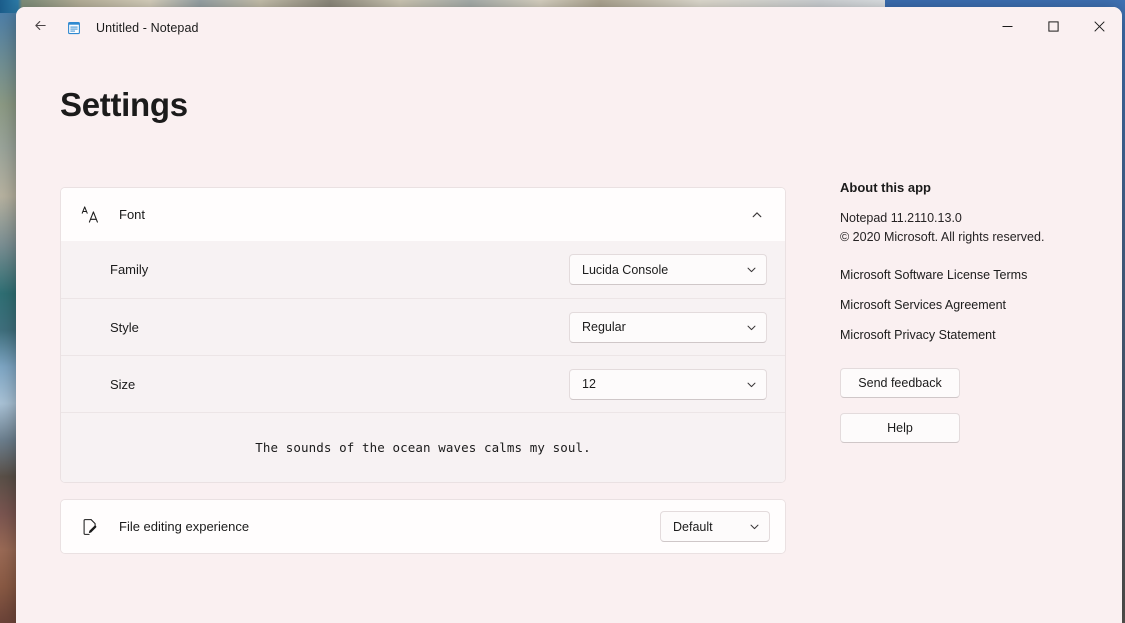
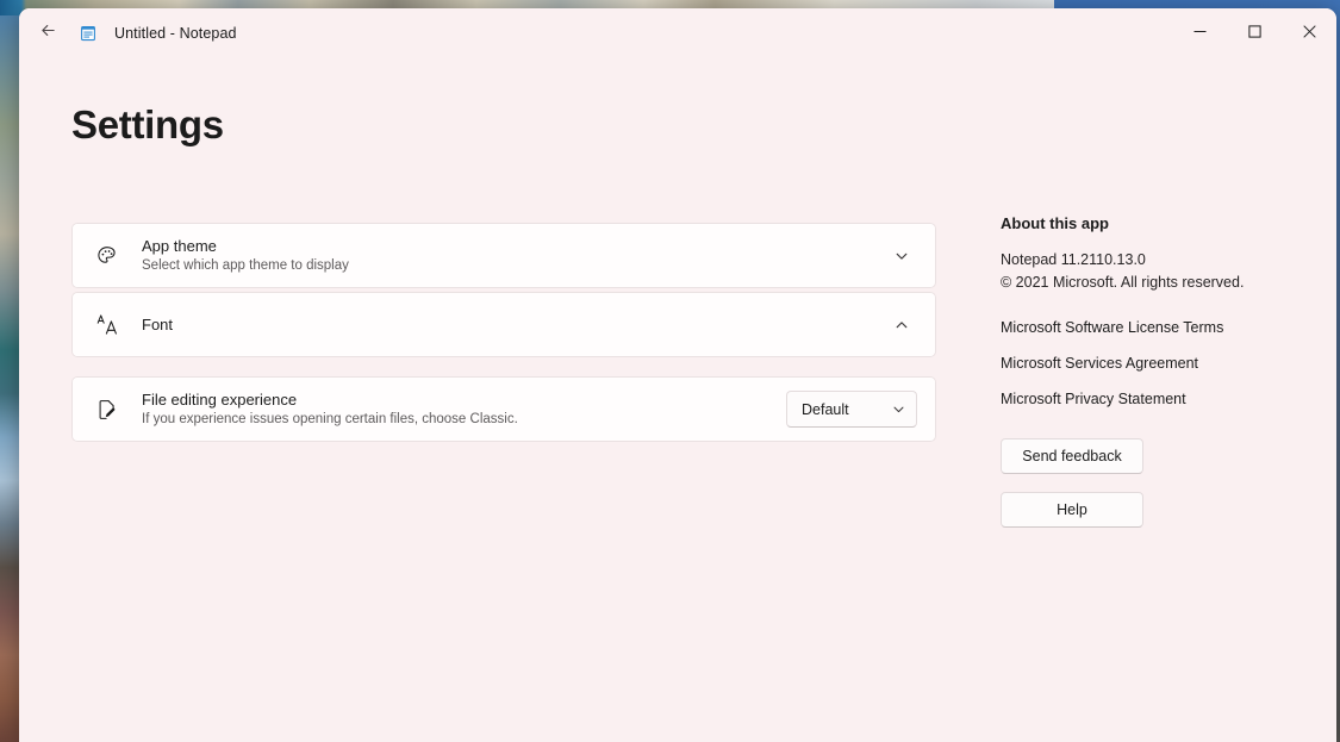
  Untitled - Notepad
  Settings
+ App theme
+ Select which app theme to display
  Font
- Family
- Lucida Console
- Style
- Regular
- Size
- 12
- The sounds of the ocean waves calms my soul.
  File editing experience
+ If you experience issues opening certain files, choose Classic.
  Default
  About this app
  Notepad 11.2110.13.0
- © 2020 Microsoft. All rights reserved.
+ © 2021 Microsoft. All rights reserved.
  Microsoft Software License Terms
  Microsoft Services Agreement
  Microsoft Privacy Statement
  Send feedback
  Help
